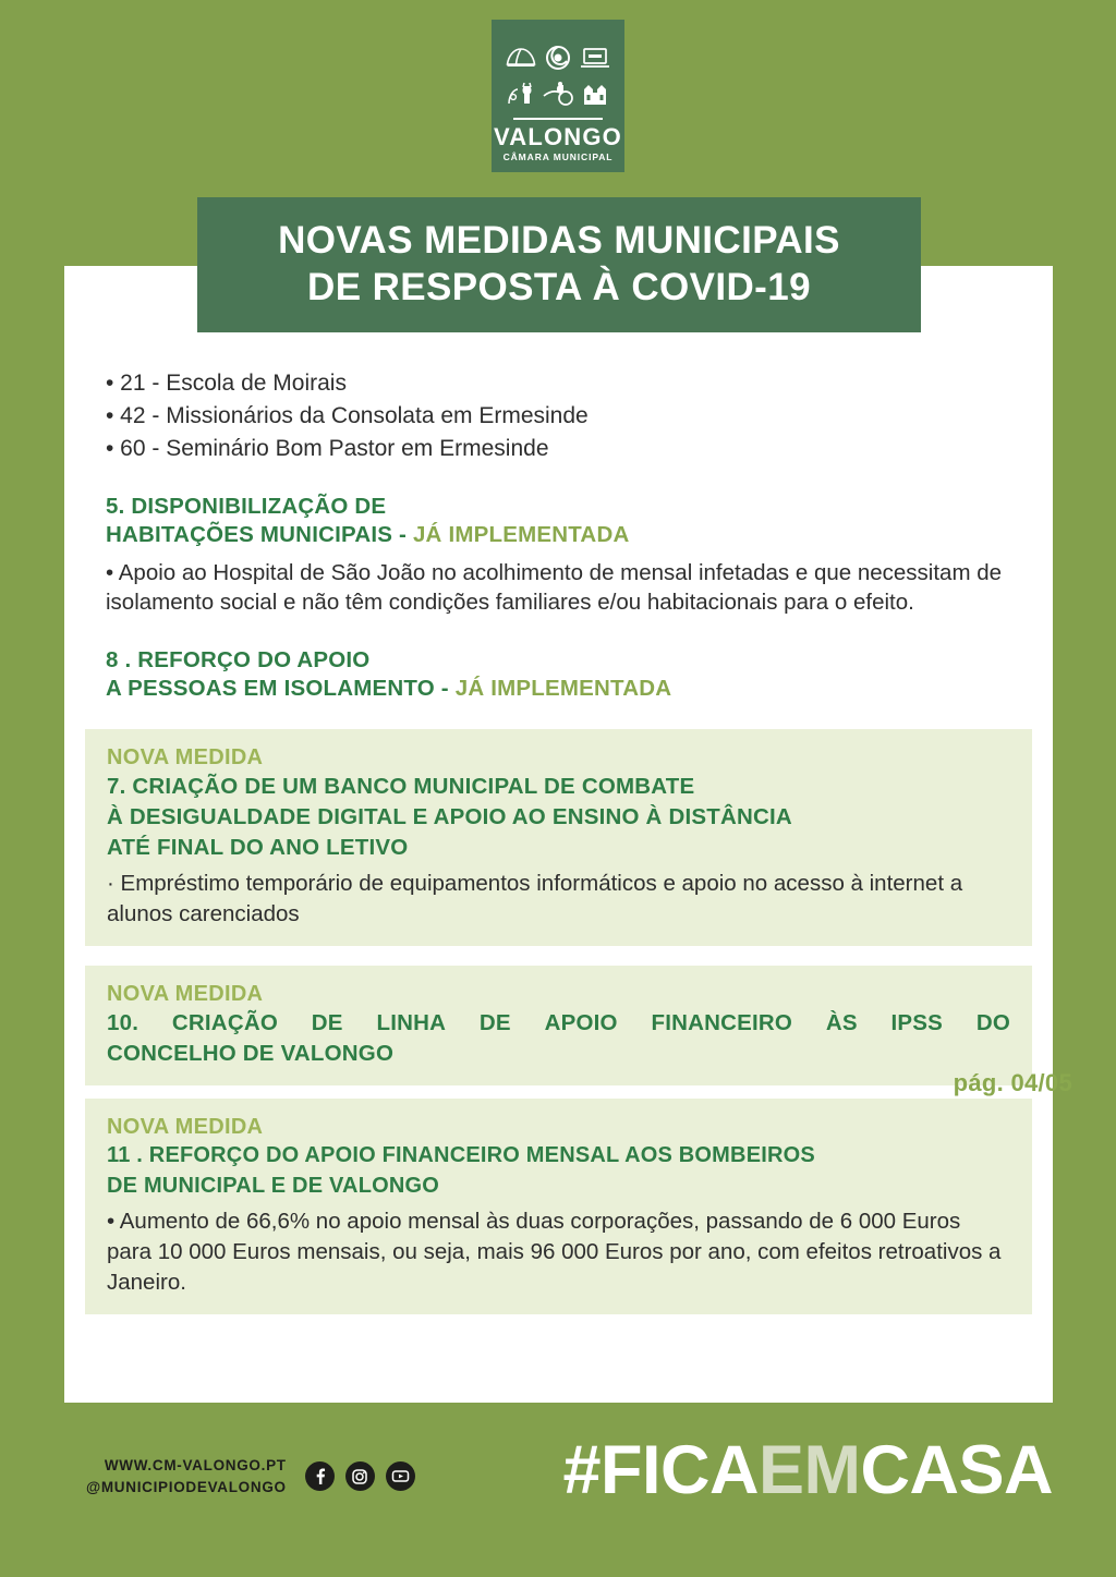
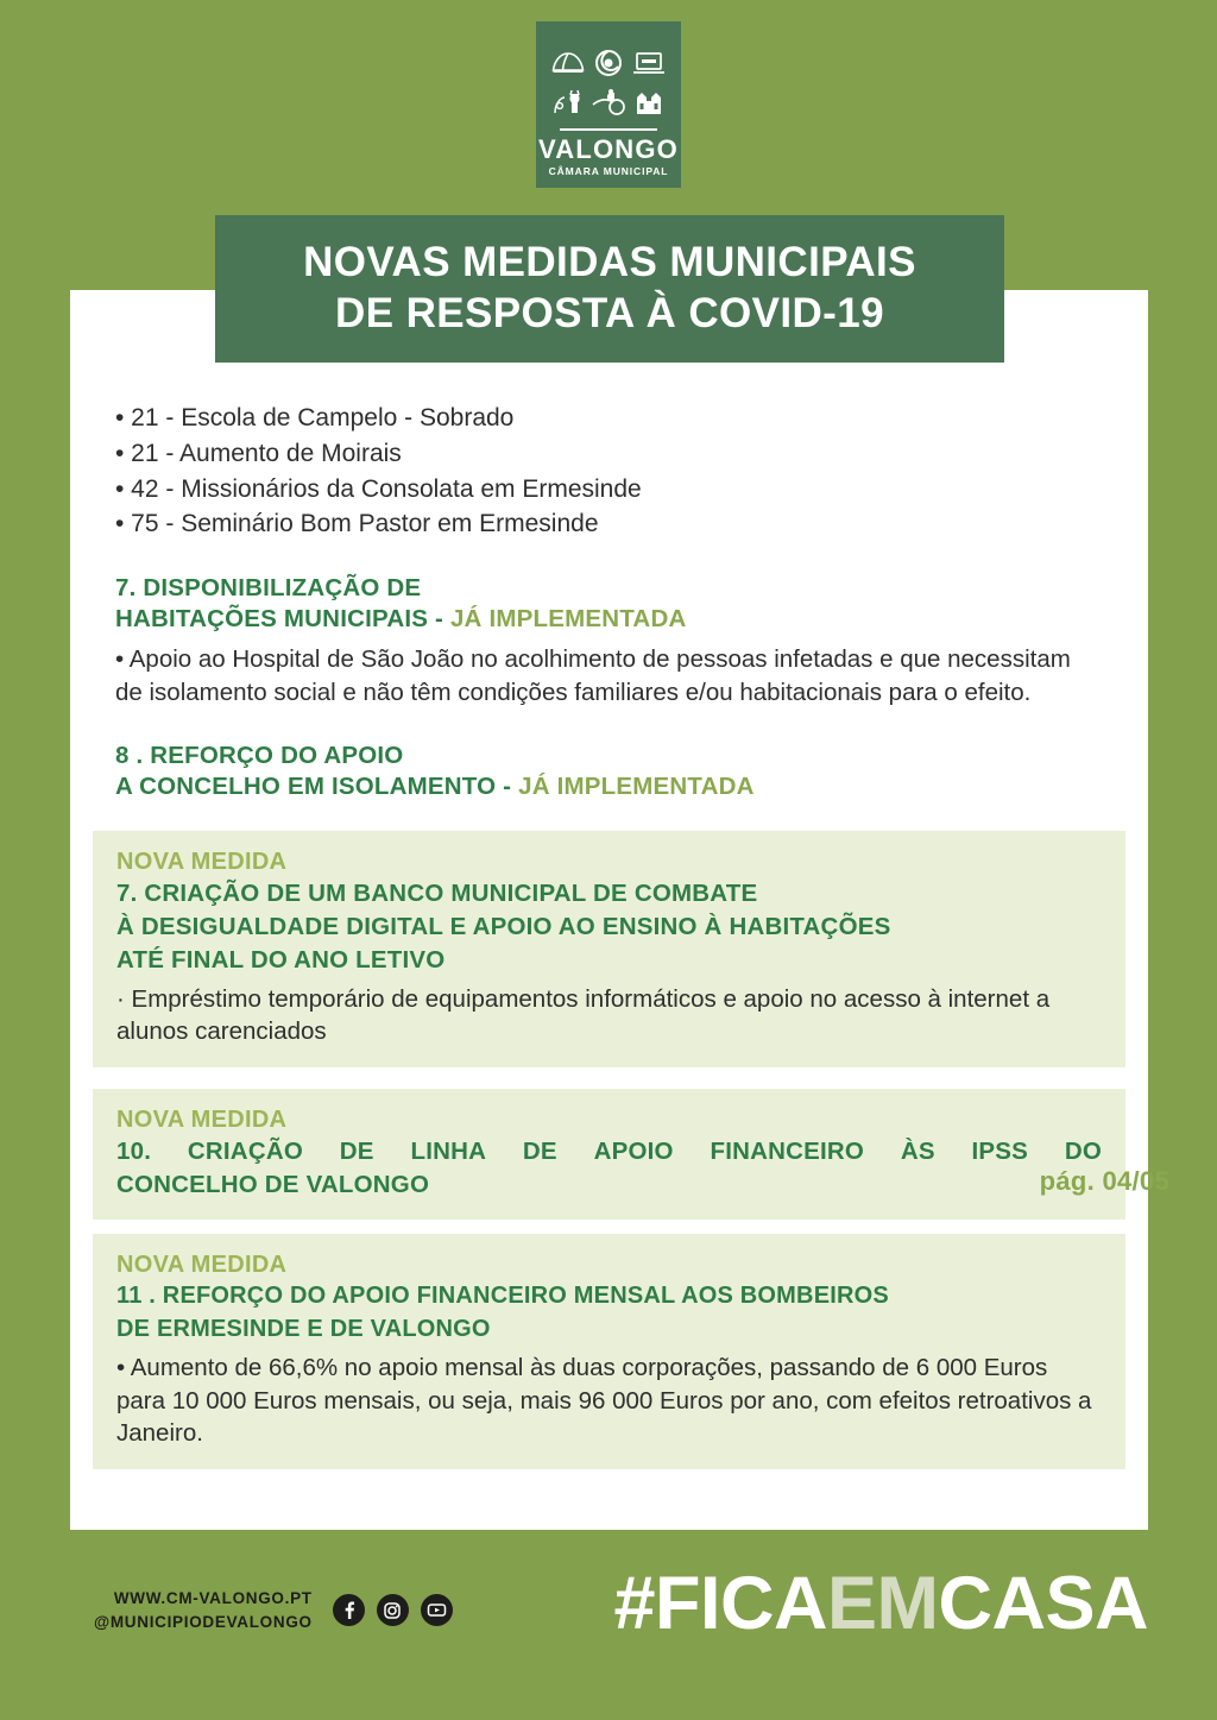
  VALONGO
  CÂMARA MUNICIPAL
  NOVAS MEDIDAS MUNICIPAIS
  DE RESPOSTA À COVID-19
+ • 21 - Escola de Campelo - Sobrado
- • 21 - Escola de Moirais
+ • 21 - Aumento de Moirais
  • 42 - Missionários da Consolata em Ermesinde
- • 60 - Seminário Bom Pastor em Ermesinde
+ • 75 - Seminário Bom Pastor em Ermesinde
- 5. DISPONIBILIZAÇÃO DE
+ 7. DISPONIBILIZAÇÃO DE
  HABITAÇÕES MUNICIPAIS - JÁ IMPLEMENTADA
- • Apoio ao Hospital de São João no acolhimento de mensal infetadas e que necessitam de isolamento social e não têm condições familiares e/ou habitacionais para o efeito.
+ • Apoio ao Hospital de São João no acolhimento de pessoas infetadas e que necessitam de isolamento social e não têm condições familiares e/ou habitacionais para o efeito.
  8 . REFORÇO DO APOIO
- A PESSOAS EM ISOLAMENTO - JÁ IMPLEMENTADA
+ A CONCELHO EM ISOLAMENTO - JÁ IMPLEMENTADA
  NOVA MEDIDA
  7. CRIAÇÃO DE UM BANCO MUNICIPAL DE COMBATE
- À DESIGUALDADE DIGITAL E APOIO AO ENSINO À DISTÂNCIA
+ À DESIGUALDADE DIGITAL E APOIO AO ENSINO À HABITAÇÕES
  ATÉ FINAL DO ANO LETIVO
  · Empréstimo temporário de equipamentos informáticos e apoio no acesso à internet a alunos carenciados
  NOVA MEDIDA
  10.
  CRIAÇÃO
  DE
  LINHA
  DE
  APOIO
  FINANCEIRO
  ÀS
  IPSS
  DO
  CONCELHO DE VALONGO
  NOVA MEDIDA
  11 . REFORÇO DO APOIO FINANCEIRO MENSAL AOS BOMBEIROS
- DE MUNICIPAL E DE VALONGO
+ DE ERMESINDE E DE VALONGO
  • Aumento de 66,6% no apoio mensal às duas corporações, passando de 6 000 Euros para 10 000 Euros mensais, ou seja, mais 96 000 Euros por ano, com efeitos retroativos a Janeiro.
  pág. 04/05
  WWW.CM-VALONGO.PT
  @MUNICIPIODEVALONGO
  #FICAEMCASA
